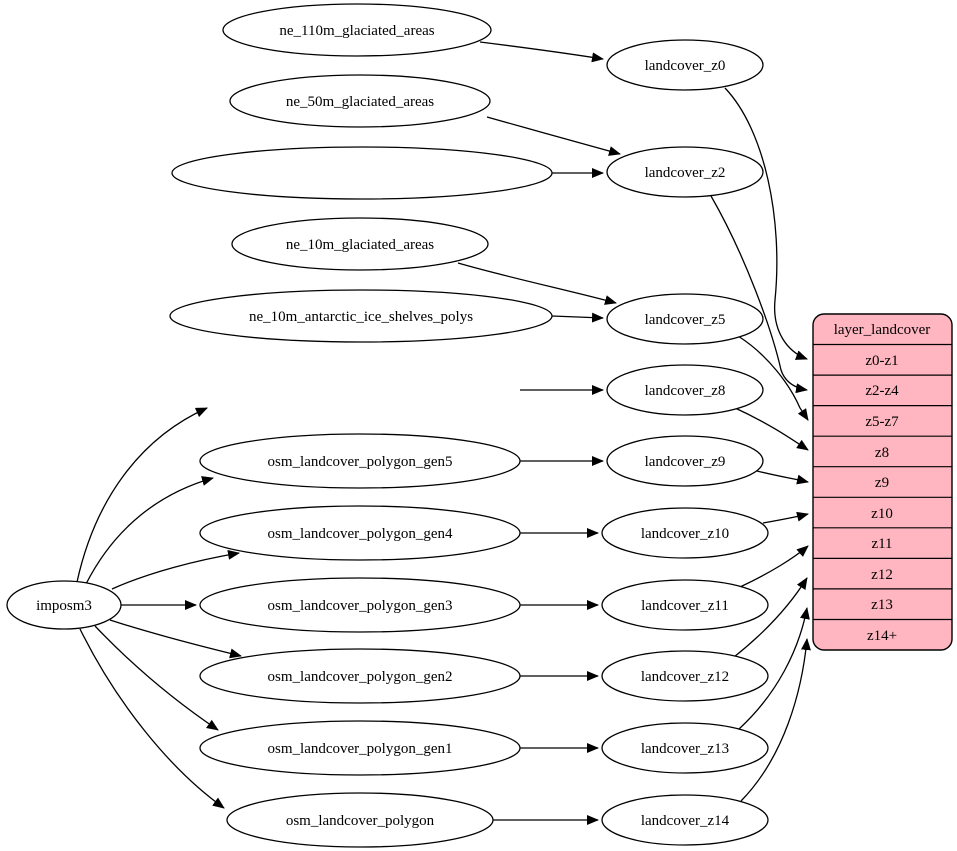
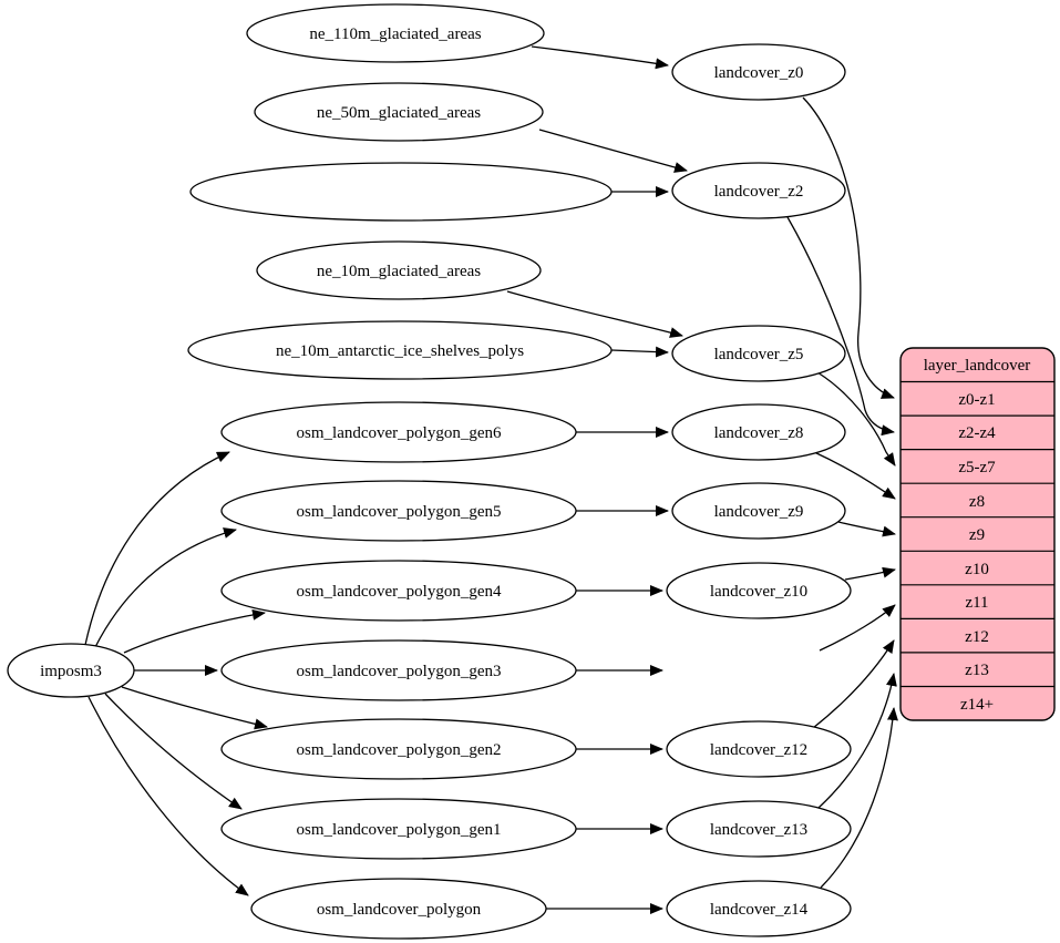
  imposm3
  ne_110m_glaciated_areas
  ne_50m_glaciated_areas
  ne_10m_glaciated_areas
  ne_10m_antarctic_ice_shelves_polys
+ osm_landcover_polygon_gen6
  osm_landcover_polygon_gen5
  osm_landcover_polygon_gen4
  osm_landcover_polygon_gen3
  osm_landcover_polygon_gen2
  osm_landcover_polygon_gen1
  osm_landcover_polygon
  landcover_z0
  landcover_z2
  landcover_z5
  landcover_z8
  landcover_z9
  landcover_z10
- landcover_z11
  landcover_z12
  landcover_z13
  landcover_z14
  layer_landcover
  z0-z1
  z2-z4
  z5-z7
  z8
  z9
  z10
  z11
  z12
  z13
  z14+
